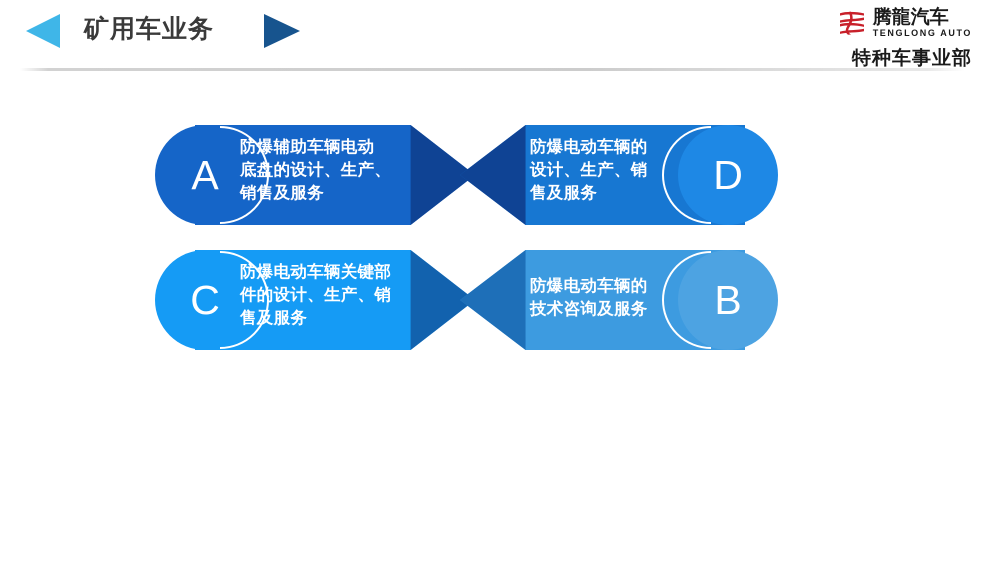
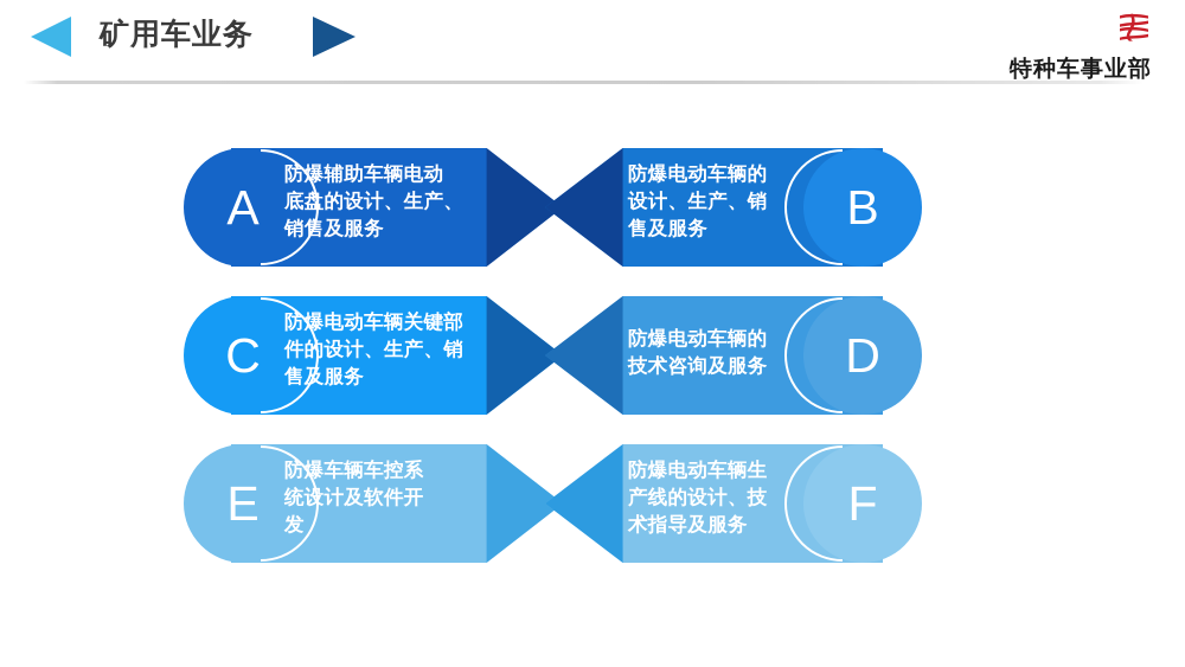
  矿用车业务
- 腾龍汽车
- TENGLONG AUTO
  特种车事业部
  A
  防爆辅助车辆电动
  底盘的设计、生产、
  销售及服务
- D
+ B
  防爆电动车辆的
  设计、生产、销
  售及服务
  C
  防爆电动车辆关键部
  件的设计、生产、销
  售及服务
- B
+ D
  防爆电动车辆的
  技术咨询及服务
+ E
+ 防爆车辆车控系
+ 统设计及软件开
+ 发
+ F
+ 防爆电动车辆生
+ 产线的设计、技
+ 术指导及服务
